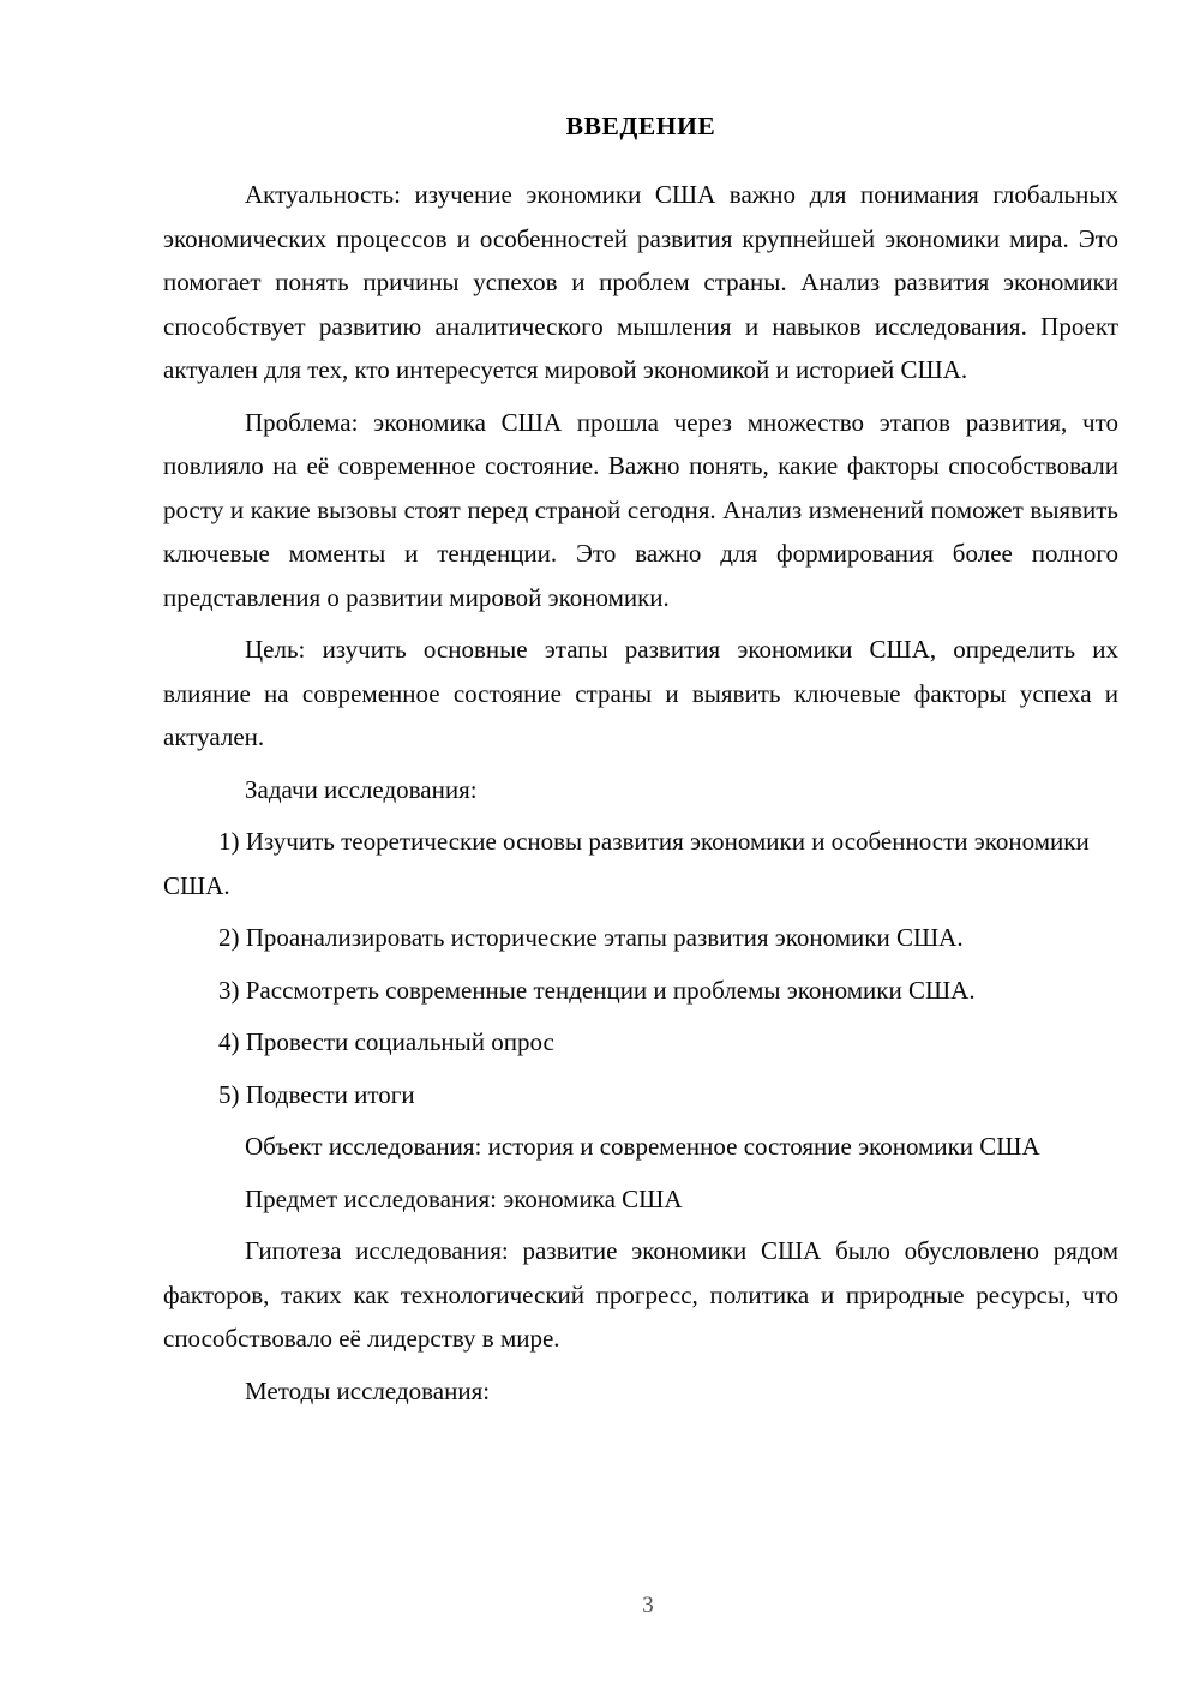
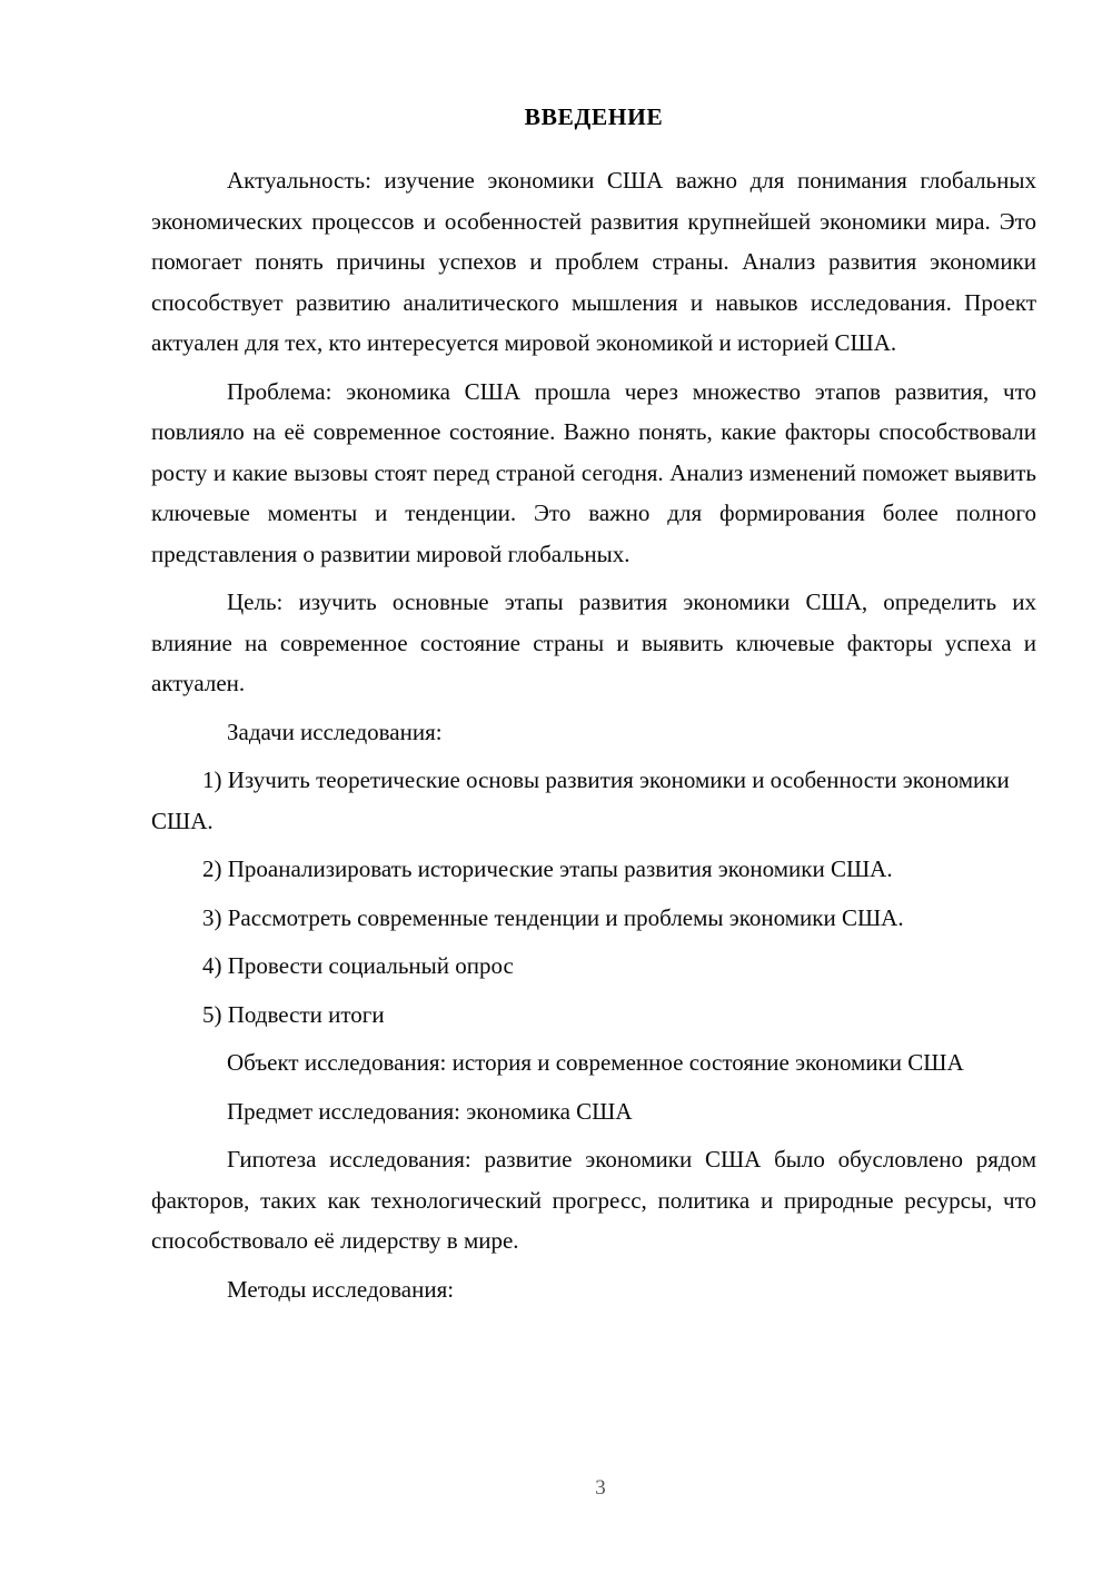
  ВВЕДЕНИЕ
  Актуальность: изучение экономики США важно для понимания глобальных экономических процессов и особенностей развития крупнейшей экономики мира. Это помогает понять причины успехов и проблем страны. Анализ развития экономики способствует развитию аналитического мышления и навыков исследования. Проект актуален для тех, кто интересуется мировой экономикой и историей США.
- Проблема: экономика США прошла через множество этапов развития, что повлияло на её современное состояние. Важно понять, какие факторы способствовали росту и какие вызовы стоят перед страной сегодня. Анализ изменений поможет выявить ключевые моменты и тенденции. Это важно для формирования более полного представления о развитии мировой экономики.
+ Проблема: экономика США прошла через множество этапов развития, что повлияло на её современное состояние. Важно понять, какие факторы способствовали росту и какие вызовы стоят перед страной сегодня. Анализ изменений поможет выявить ключевые моменты и тенденции. Это важно для формирования более полного представления о развитии мировой глобальных.
  Цель: изучить основные этапы развития экономики США, определить их влияние на современное состояние страны и выявить ключевые факторы успеха и актуален.
  Задачи исследования:
  1) Изучить теоретические основы развития экономики и особенности экономики США.
  2) Проанализировать исторические этапы развития экономики США.
  3) Рассмотреть современные тенденции и проблемы экономики США.
  4) Провести социальный опрос
  5) Подвести итоги
  Объект исследования: история и современное состояние экономики США
  Предмет исследования: экономика США
  Гипотеза исследования: развитие экономики США было обусловлено рядом факторов, таких как технологический прогресс, политика и природные ресурсы, что способствовало её лидерству в мире.
  Методы исследования:
  3
